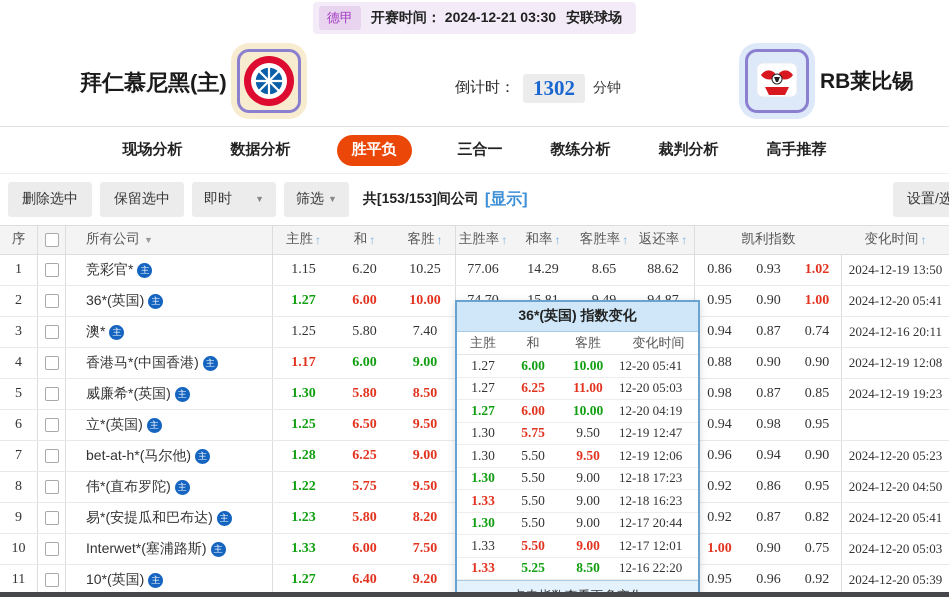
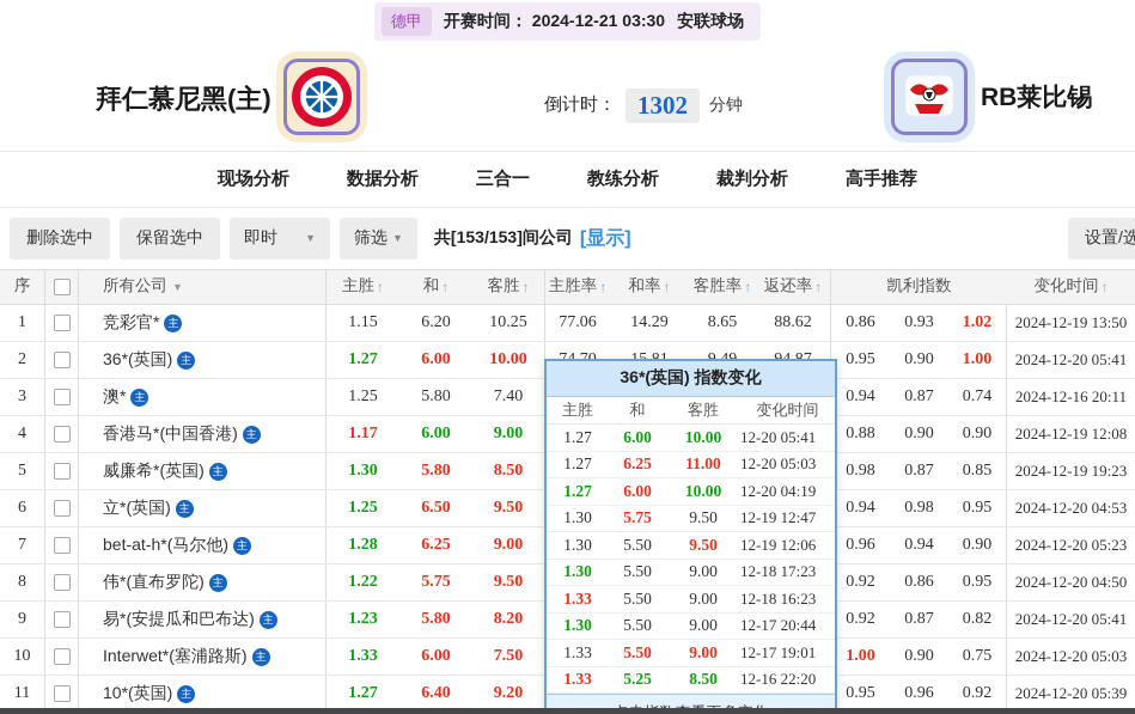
  德甲
  开赛时间： 2024-12-21 03:30
  安联球场
  拜仁慕尼黑(主)
  倒计时：
  1302
  分钟
  RB莱比锡
  现场分析
  数据分析
- 胜平负
  三合一
  教练分析
  裁判分析
  高手推荐
  删除选中
  保留选中
  即时
  ▼
  筛选
  ▼
  共[153/153]间公司
  [显示]
  设置/选
  序
  所有公司
  ▼
  主胜
  ↑
  和
  ↑
  客胜
  ↑
  主胜率
  ↑
  和率
  ↑
  客胜率
  ↑
  返还率
  ↑
  凯利指数
  变化时间
  ↑
  1
  竞彩官*
  主
  1.15
  6.20
  10.25
  77.06
  14.29
  8.65
  88.62
  0.86
  0.93
  1.02
  2024-12-19 13:50
  2
  36*(英国)
  主
  1.27
  6.00
  10.00
  0.95
  0.90
  1.00
  2024-12-20 05:41
  3
  澳*
  主
  1.25
  5.80
  7.40
  0.94
  0.87
  0.74
  2024-12-16 20:11
  4
  香港马*(中国香港)
  主
  1.17
  6.00
  9.00
  0.88
  0.90
  0.90
  2024-12-19 12:08
  5
  威廉希*(英国)
  主
  1.30
  5.80
  8.50
  0.98
  0.87
  0.85
  2024-12-19 19:23
  6
  立*(英国)
  主
  1.25
  6.50
  9.50
  0.94
  0.98
  0.95
+ 2024-12-20 04:53
  7
  bet-at-h*(马尔他)
  主
  1.28
  6.25
  9.00
  0.96
  0.94
  0.90
  2024-12-20 05:23
  8
  伟*(直布罗陀)
  主
  1.22
  5.75
  9.50
  0.92
  0.86
  0.95
  2024-12-20 04:50
  9
  易*(安提瓜和巴布达)
  主
  1.23
  5.80
  8.20
  0.92
  0.87
  0.82
  2024-12-20 05:41
  10
  Interwet*(塞浦路斯)
  主
  1.33
  6.00
  7.50
  1.00
  0.90
  0.75
  2024-12-20 05:03
  11
  10*(英国)
  主
  1.27
  6.40
  9.20
  0.95
  0.96
  0.92
  2024-12-20 05:39
  36*(英国) 指数变化
  主胜
  和
  客胜
  变化时间
  1.27
  6.00
  10.00
  12-20 05:41
  1.27
  6.25
  11.00
  12-20 05:03
  1.27
  6.00
  10.00
  12-20 04:19
  1.30
  5.75
  9.50
  12-19 12:47
  1.30
  5.50
  9.50
  12-19 12:06
  1.30
  5.50
  9.00
  12-18 17:23
  1.33
  5.50
  9.00
  12-18 16:23
  1.30
  5.50
  9.00
  12-17 20:44
  1.33
  5.50
  9.00
- 12-17 12:01
+ 12-17 19:01
  1.33
  5.25
  8.50
  12-16 22:20
